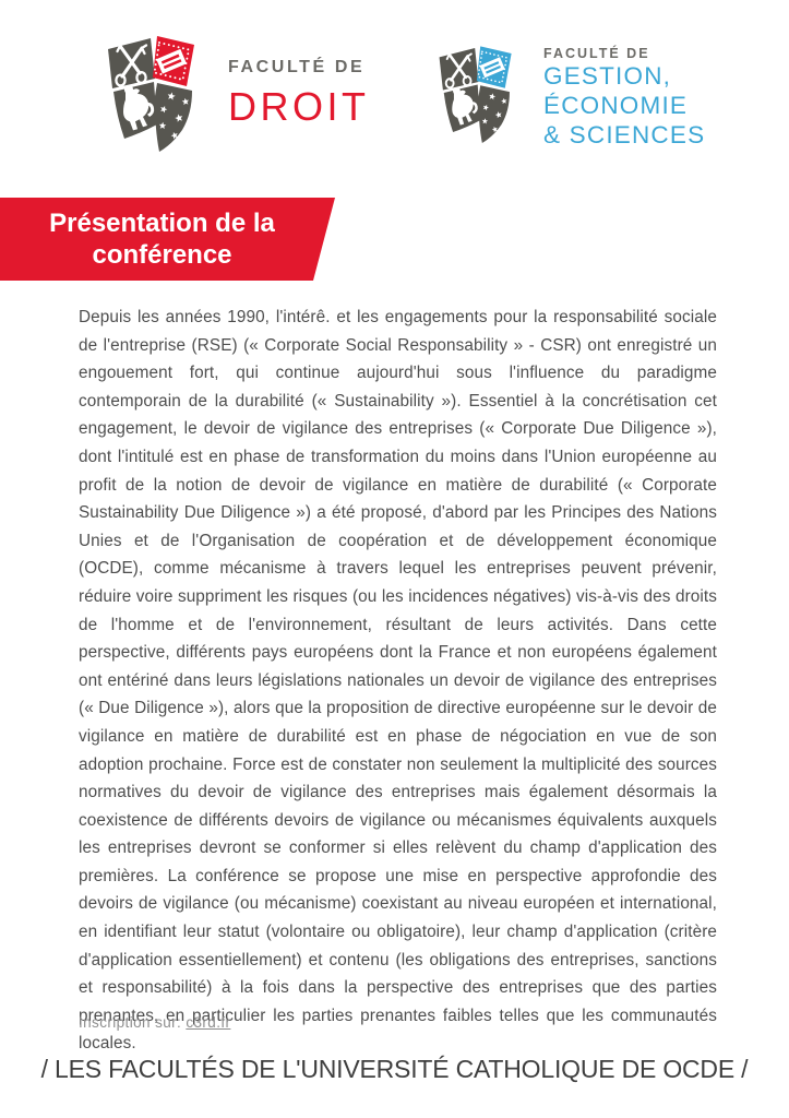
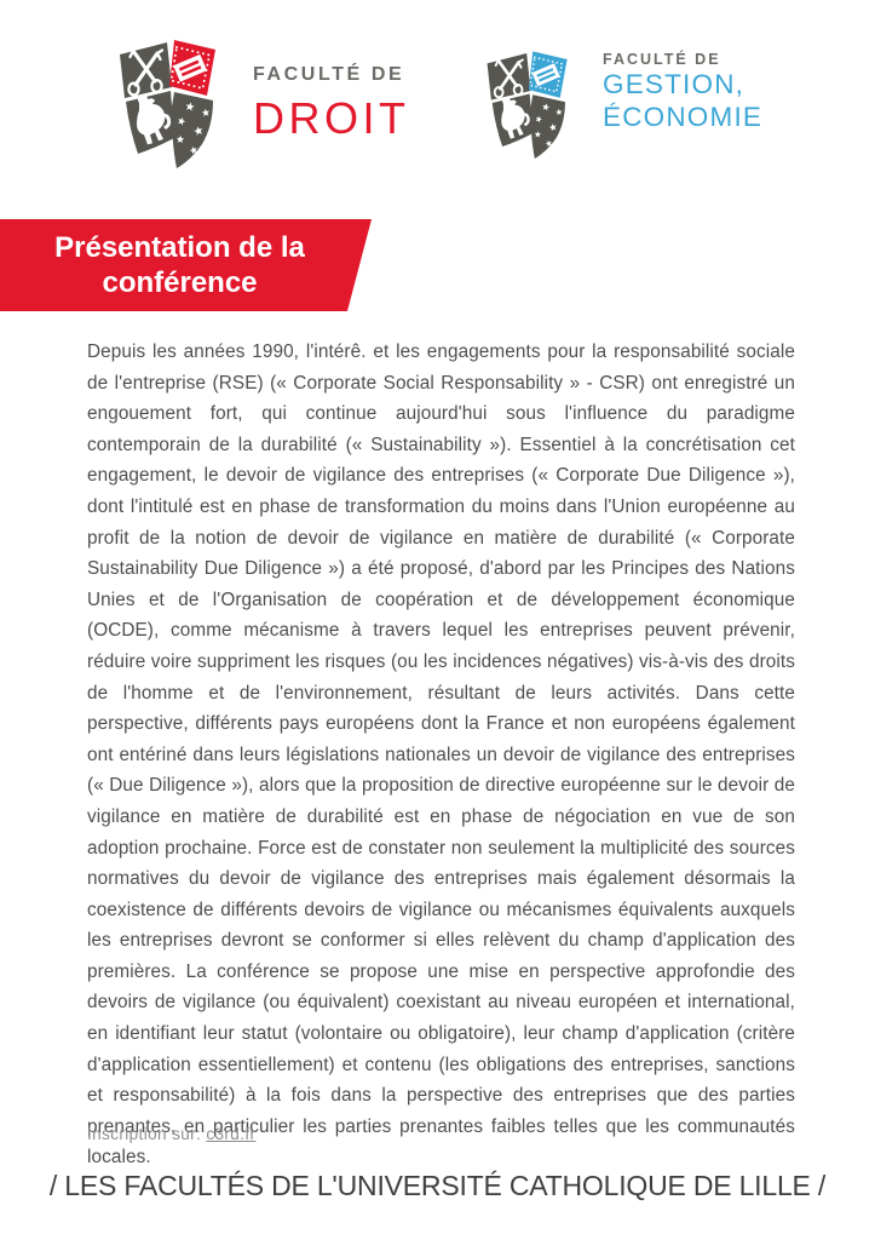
  FACULTÉ DE
  DROIT
  FACULTÉ DE
  GESTION,
  ÉCONOMIE
- & SCIENCES
  Présentation de la conférence
- Depuis les années 1990, l'intérê. et les engagements pour la responsabilité sociale de l'entreprise (RSE) (« Corporate Social Responsability » - CSR) ont enregistré un engouement fort, qui continue aujourd'hui sous l'influence du paradigme contemporain de la durabilité (« Sustainability »). Essentiel à la concrétisation cet engagement, le devoir de vigilance des entreprises (« Corporate Due Diligence »), dont l'intitulé est en phase de transformation du moins dans l'Union européenne au profit de la notion de devoir de vigilance en matière de durabilité (« Corporate Sustainability Due Diligence ») a été proposé, d'abord par les Principes des Nations Unies et de l'Organisation de coopération et de développement économique (OCDE), comme mécanisme à travers lequel les entreprises peuvent prévenir, réduire voire suppriment les risques (ou les incidences négatives) vis-à-vis des droits de l'homme et de l'environnement, résultant de leurs activités. Dans cette perspective, différents pays européens dont la France et non européens également ont entériné dans leurs législations nationales un devoir de vigilance des entreprises (« Due Diligence »), alors que la proposition de directive européenne sur le devoir de vigilance en matière de durabilité est en phase de négociation en vue de son adoption prochaine. Force est de constater non seulement la multiplicité des sources normatives du devoir de vigilance des entreprises mais également désormais la coexistence de différents devoirs de vigilance ou mécanismes équivalents auxquels les entreprises devront se conformer si elles relèvent du champ d'application des premières. La conférence se propose une mise en perspective approfondie des devoirs de vigilance (ou mécanisme) coexistant au niveau européen et international, en identifiant leur statut (volontaire ou obligatoire), leur champ d'application (critère d'application essentiellement) et contenu (les obligations des entreprises, sanctions et responsabilité) à la fois dans la perspective des entreprises que des parties prenantes, en particulier les parties prenantes faibles telles que les communautés locales.
+ Depuis les années 1990, l'intérê. et les engagements pour la responsabilité sociale de l'entreprise (RSE) (« Corporate Social Responsability » - CSR) ont enregistré un engouement fort, qui continue aujourd'hui sous l'influence du paradigme contemporain de la durabilité (« Sustainability »). Essentiel à la concrétisation cet engagement, le devoir de vigilance des entreprises (« Corporate Due Diligence »), dont l'intitulé est en phase de transformation du moins dans l'Union européenne au profit de la notion de devoir de vigilance en matière de durabilité (« Corporate Sustainability Due Diligence ») a été proposé, d'abord par les Principes des Nations Unies et de l'Organisation de coopération et de développement économique (OCDE), comme mécanisme à travers lequel les entreprises peuvent prévenir, réduire voire suppriment les risques (ou les incidences négatives) vis-à-vis des droits de l'homme et de l'environnement, résultant de leurs activités. Dans cette perspective, différents pays européens dont la France et non européens également ont entériné dans leurs législations nationales un devoir de vigilance des entreprises (« Due Diligence »), alors que la proposition de directive européenne sur le devoir de vigilance en matière de durabilité est en phase de négociation en vue de son adoption prochaine. Force est de constater non seulement la multiplicité des sources normatives du devoir de vigilance des entreprises mais également désormais la coexistence de différents devoirs de vigilance ou mécanismes équivalents auxquels les entreprises devront se conformer si elles relèvent du champ d'application des premières. La conférence se propose une mise en perspective approfondie des devoirs de vigilance (ou équivalent) coexistant au niveau européen et international, en identifiant leur statut (volontaire ou obligatoire), leur champ d'application (critère d'application essentiellement) et contenu (les obligations des entreprises, sanctions et responsabilité) à la fois dans la perspective des entreprises que des parties prenantes, en particulier les parties prenantes faibles telles que les communautés locales.
  Inscription sur: c3rd.fr
- / LES FACULTÉS DE L'UNIVERSITÉ CATHOLIQUE DE OCDE /
+ / LES FACULTÉS DE L'UNIVERSITÉ CATHOLIQUE DE LILLE /
